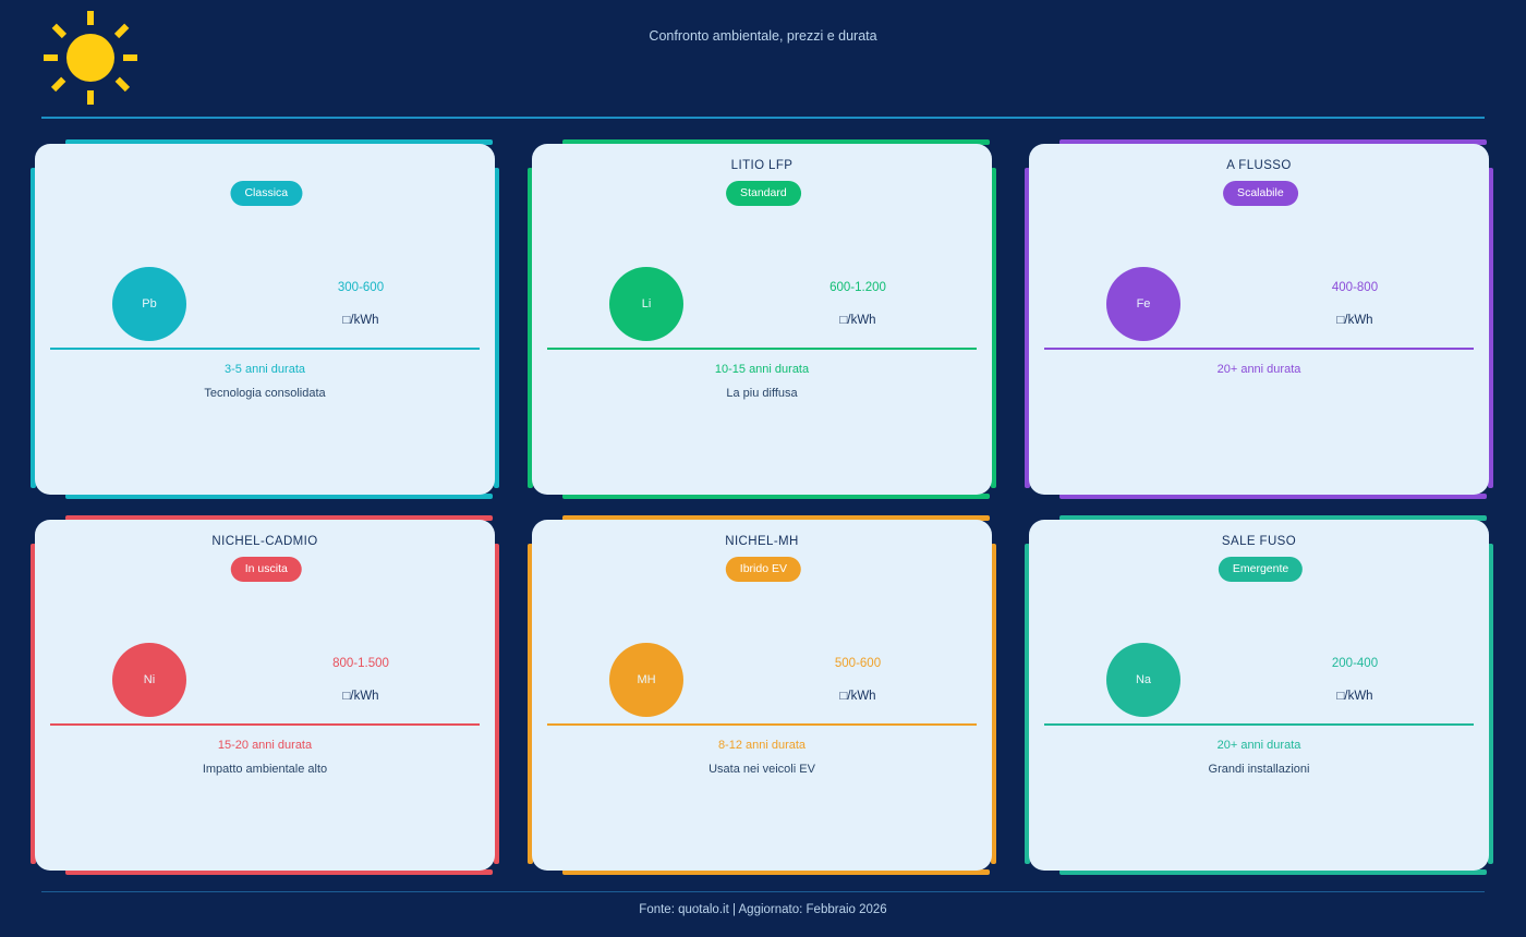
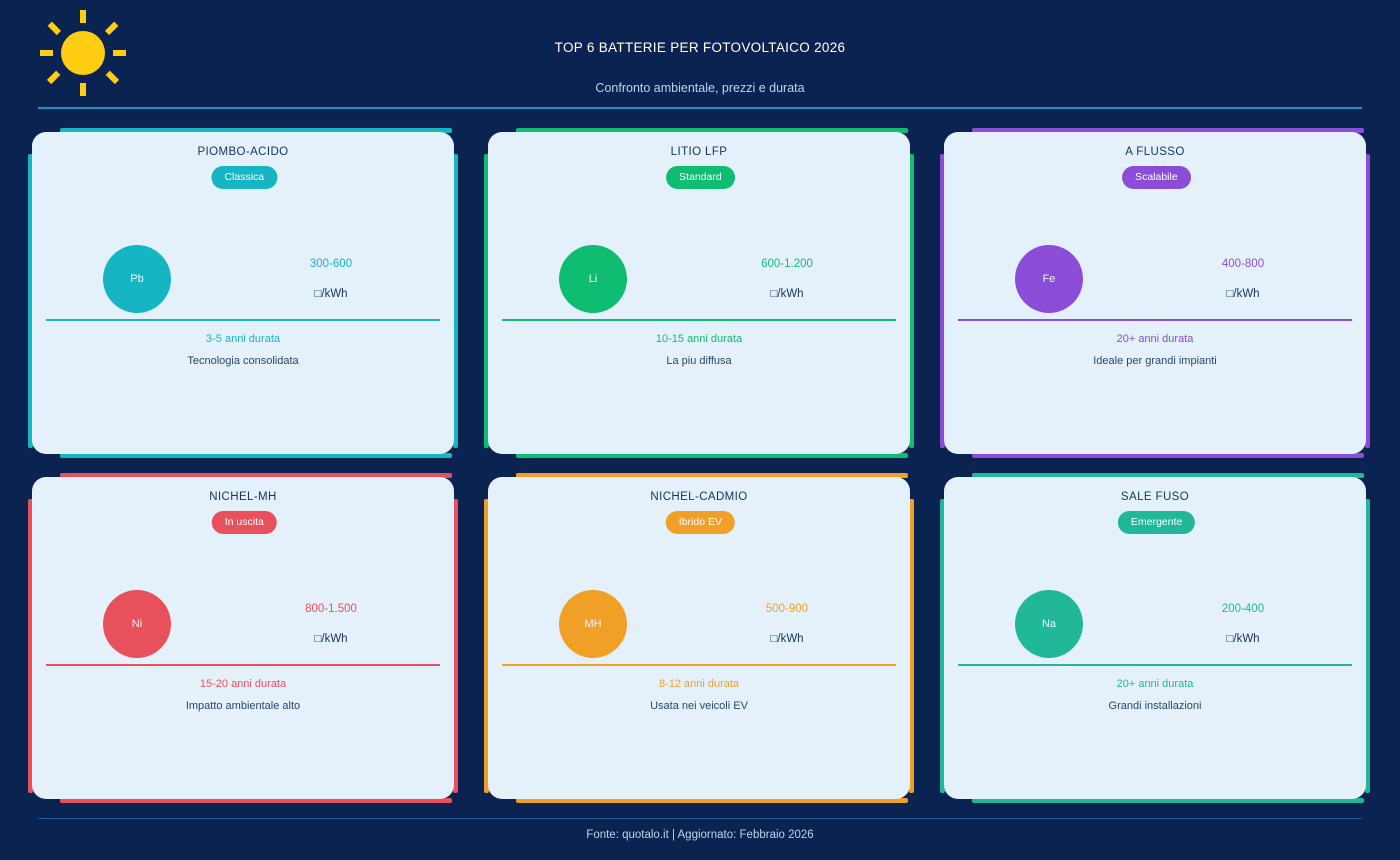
+ TOP 6 BATTERIE PER FOTOVOLTAICO 2026
  Confronto ambientale, prezzi e durata
+ PIOMBO-ACIDO
  Classica
  Pb
  300-600
  □/kWh
  3-5 anni durata
  Tecnologia consolidata
  LITIO LFP
  Standard
  Li
  600-1.200
  □/kWh
  10-15 anni durata
  La piu diffusa
  A FLUSSO
  Scalabile
  Fe
  400-800
  □/kWh
  20+ anni durata
+ Ideale per grandi impianti
- NICHEL-CADMIO
+ NICHEL-MH
  In uscita
  Ni
  800-1.500
  □/kWh
  15-20 anni durata
  Impatto ambientale alto
- NICHEL-MH
+ NICHEL-CADMIO
  Ibrido EV
  MH
- 500-600
+ 500-900
  □/kWh
  8-12 anni durata
  Usata nei veicoli EV
  SALE FUSO
  Emergente
  Na
  200-400
  □/kWh
  20+ anni durata
  Grandi installazioni
  Fonte: quotalo.it | Aggiornato: Febbraio 2026
